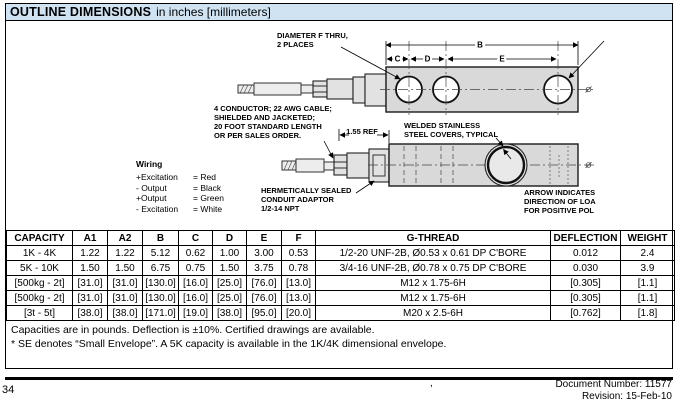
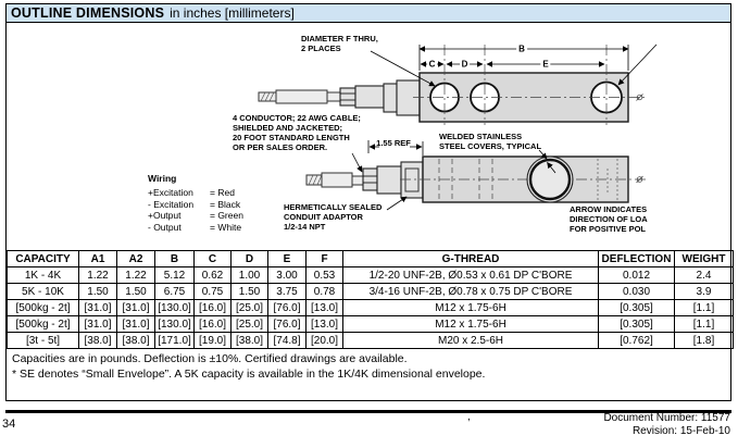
  OUTLINE DIMENSIONS
  in inches [millimeters]
  DIAMETER F THRU,
  2 PLACES
  B
  C
  D
  E
  4 CONDUCTOR; 22 AWG CABLE;
  SHIELDED AND JACKETED;
  20 FOOT STANDARD LENGTH
  OR PER SALES ORDER.
  1.55 REF
  WELDED STAINLESS
  STEEL COVERS, TYPICAL
  HERMETICALLY SEALED
  CONDUIT ADAPTOR
  1/2-14 NPT
  ARROW INDICATES
  DIRECTION OF LOA
  FOR POSITIVE POL
  Wiring
  +Excitation
  = Red
- - Output
+ - Excitation
  = Black
  +Output
  = Green
- - Excitation
+ - Output
  = White
  CAPACITY	A1	A2	B	C	D	E	F	G-THREAD	DEFLECTION	WEIGHT
  1K - 4K	1.22	1.22	5.12	0.62	1.00	3.00	0.53	1/2-20 UNF-2B, Ø0.53 x 0.61 DP C'BORE	0.012	2.4
  5K - 10K	1.50	1.50	6.75	0.75	1.50	3.75	0.78	3/4-16 UNF-2B, Ø0.78 x 0.75 DP C'BORE	0.030	3.9
  [500kg - 2t]	[31.0]	[31.0]	[130.0]	[16.0]	[25.0]	[76.0]	[13.0]	M12 x 1.75-6H	[0.305]	[1.1]
  [500kg - 2t]	[31.0]	[31.0]	[130.0]	[16.0]	[25.0]	[76.0]	[13.0]	M12 x 1.75-6H	[0.305]	[1.1]
- [3t - 5t]	[38.0]	[38.0]	[171.0]	[19.0]	[38.0]	[95.0]	[20.0]	M20 x 2.5-6H	[0.762]	[1.8]
+ [3t - 5t]	[38.0]	[38.0]	[171.0]	[19.0]	[38.0]	[74.8]	[20.0]	M20 x 2.5-6H	[0.762]	[1.8]
  Capacities are in pounds. Deflection is ±10%. Certified drawings are available.
  * SE denotes “Small Envelope”. A 5K capacity is available in the 1K/4K dimensional envelope.
  34
  ,
  Document Number: 11577
  Revision: 15-Feb-10
